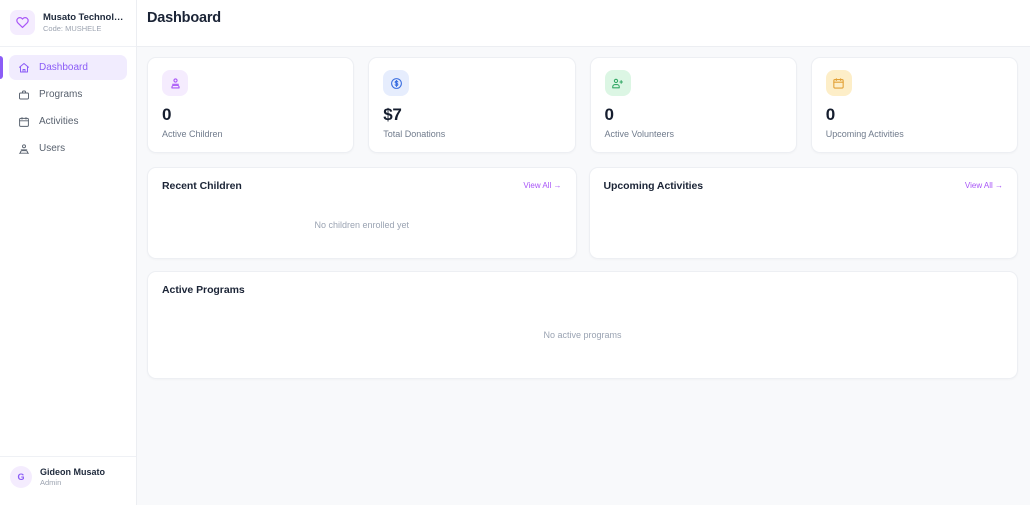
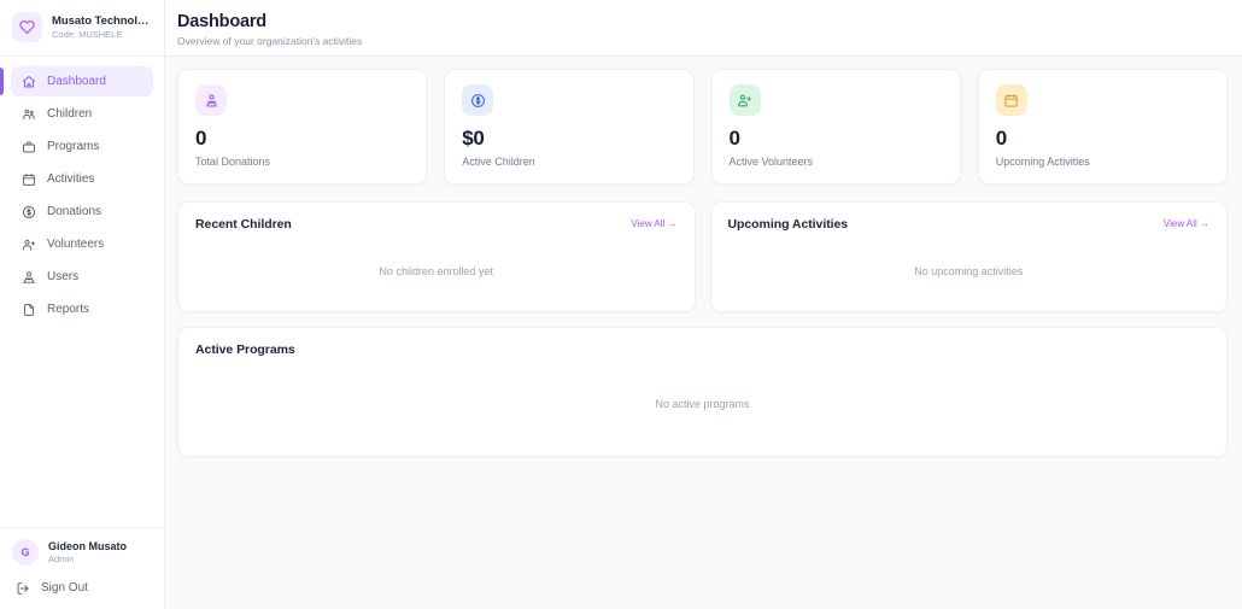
  Musato Technolo..
  Code: MUSHELE
  Dashboard
+ Children
  Programs
  Activities
+ Donations
+ Volunteers
  Users
+ Reports
  G
  Gideon Musato
  Admin
+ Sign Out
  Dashboard
+ Overview of your organization's activities
  0
- Active Children
+ Total Donations
- $7
+ $0
- Total Donations
+ Active Children
  0
  Active Volunteers
  0
  Upcoming Activities
  Recent Children
  View All →
  No children enrolled yet
  Upcoming Activities
  View All →
+ No upcoming activities
  Active Programs
  No active programs
